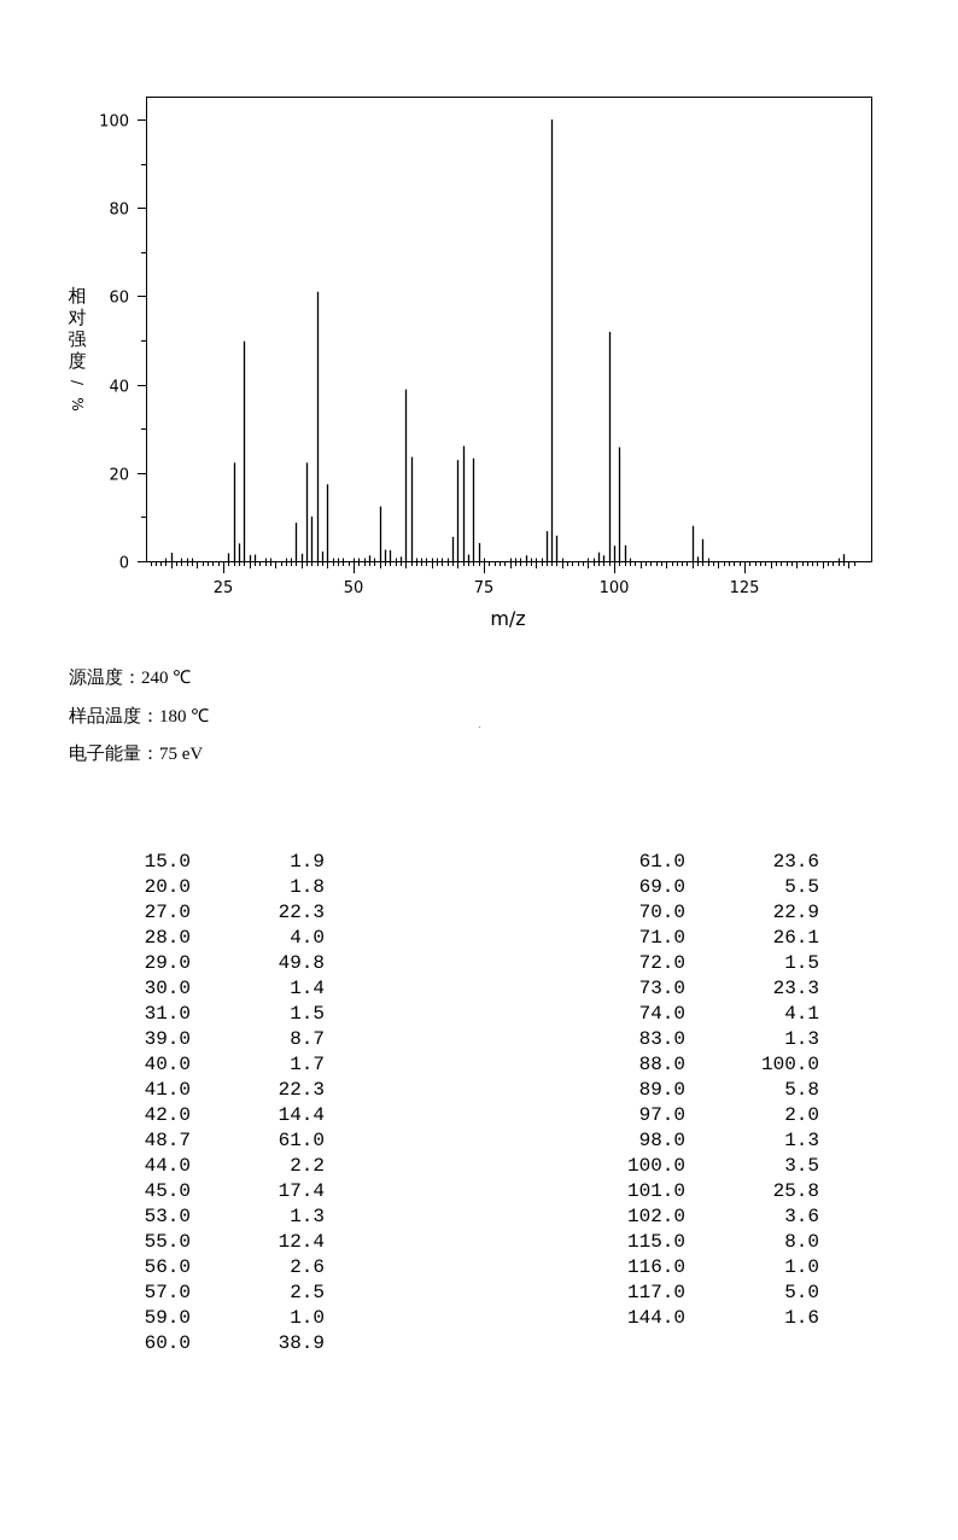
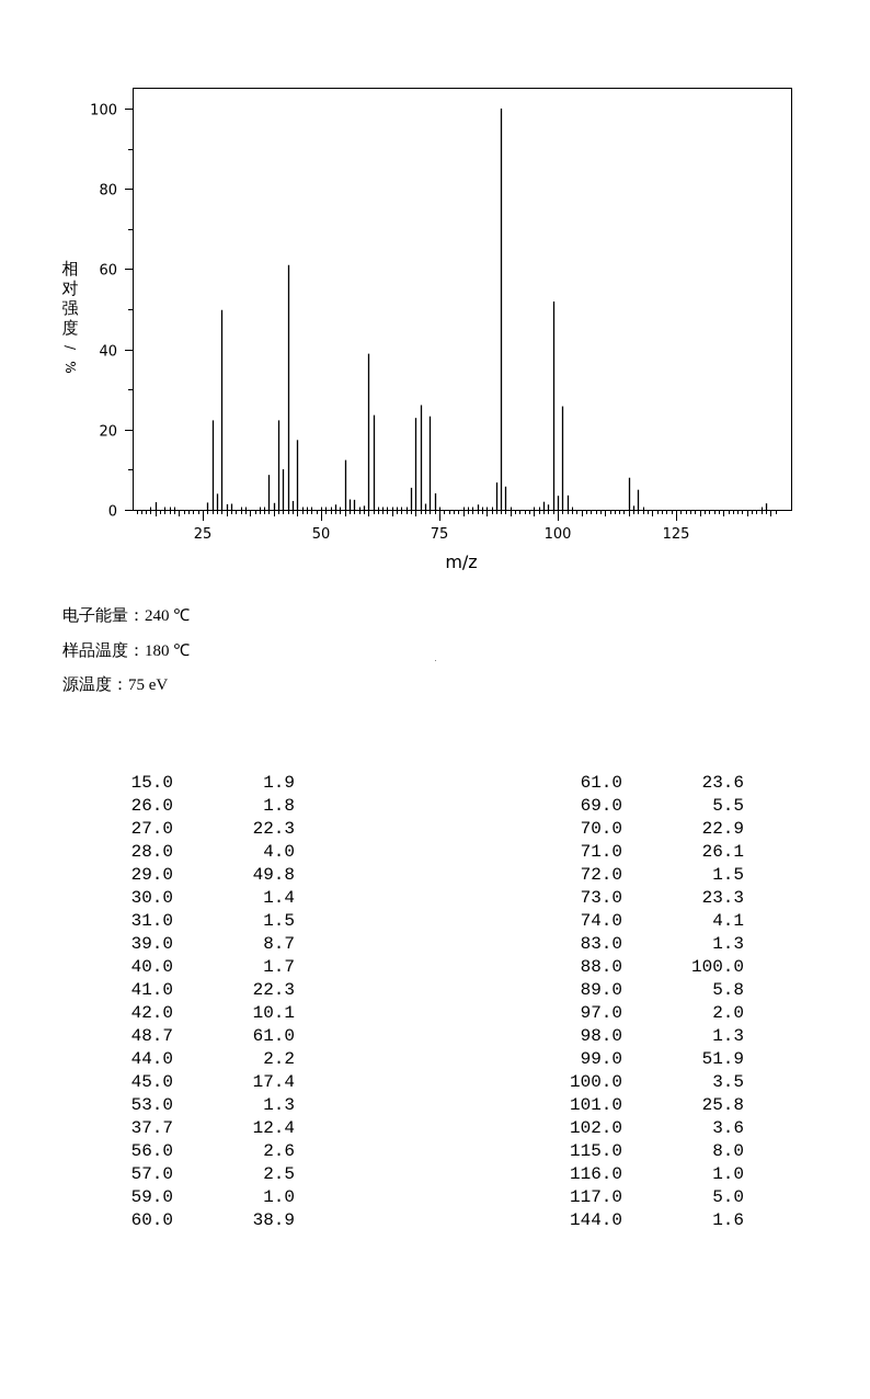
  0
  20
  40
  60
  80
  100
  25
  50
  75
  100
  125
  相
  对
  强
  度
  m/z
- 源温度：240 ℃
+ 电子能量：240 ℃
  样品温度：180 ℃
- 电子能量：75 eV
+ 源温度：75 eV
  15.0
  1.9
- 20.0
+ 26.0
  1.8
  27.0
  22.3
  28.0
  4.0
  29.0
  49.8
  30.0
  1.4
  31.0
  1.5
  39.0
  8.7
  40.0
  1.7
  41.0
  22.3
  42.0
- 14.4
+ 10.1
  48.7
  61.0
  44.0
  2.2
  45.0
  17.4
  53.0
  1.3
- 55.0
+ 37.7
  12.4
  56.0
  2.6
  57.0
  2.5
  59.0
  1.0
  60.0
  38.9
  61.0
  23.6
  69.0
  5.5
  70.0
  22.9
  71.0
  26.1
  72.0
  1.5
  73.0
  23.3
  74.0
  4.1
  83.0
  1.3
  88.0
  100.0
  89.0
  5.8
  97.0
  2.0
  98.0
  1.3
+ 99.0
+ 51.9
  100.0
  3.5
  101.0
  25.8
  102.0
  3.6
  115.0
  8.0
  116.0
  1.0
  117.0
  5.0
  144.0
  1.6
